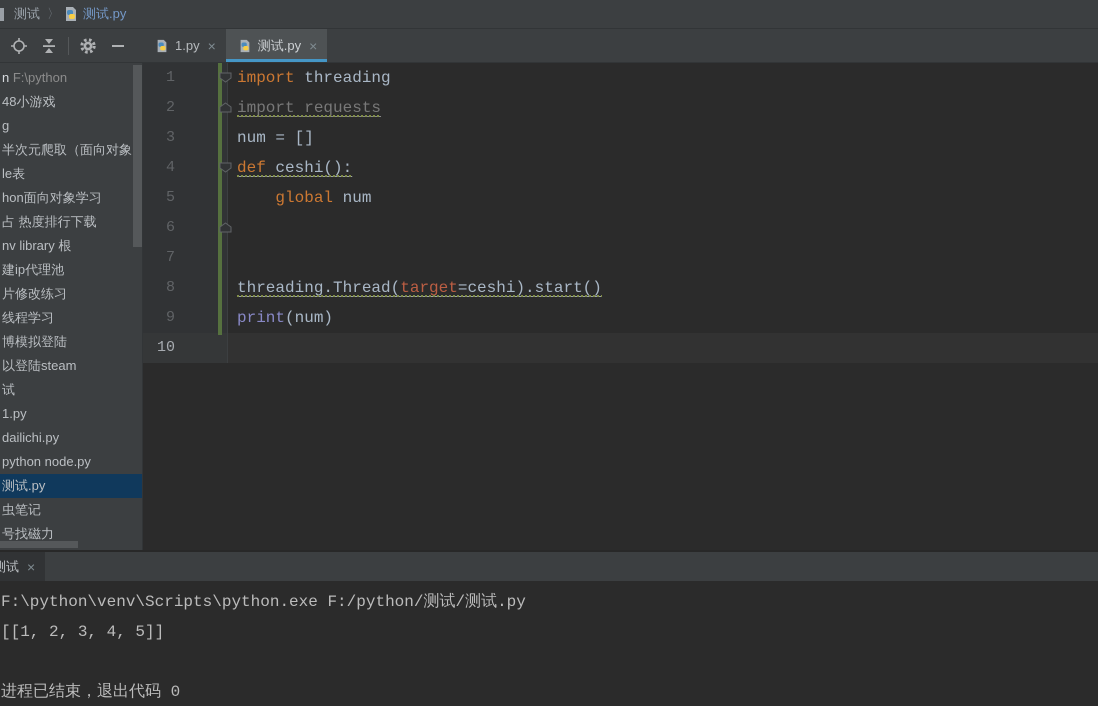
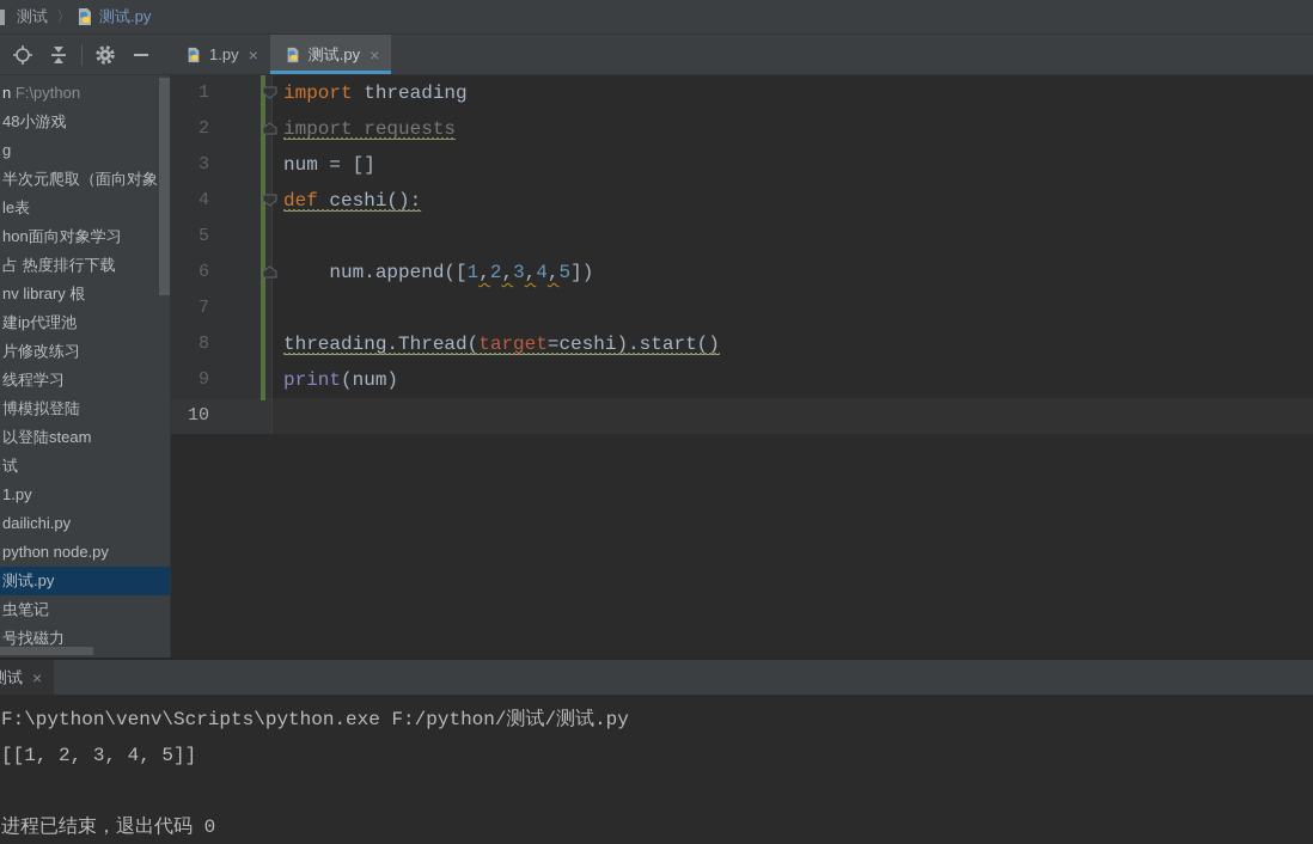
  测试
  〉
  测试.py
  1.py
  ×
  测试.py
  ×
  n F:\python
  48小游戏
  g
  半次元爬取（面向对象
  le表
  hon面向对象学习
  占 热度排行下载
  nv library 根
  建ip代理池
  片修改练习
  线程学习
  博模拟登陆
  以登陆steam
  试
  1.py
  dailichi.py
  python node.py
  测试.py
  虫笔记
  号找磁力
  1
  import threading
  2
  import requests
  3
  num = []
  4
  def ceshi():
  5
- global num
  6
+ num.append([1,2,3,4,5])
  7
  8
  threading.Thread(target=ceshi).start()
  9
  print(num)
  10
  ×
  F:\python\venv\Scripts\python.exe F:/python/测试/测试.py
  [[1, 2, 3, 4, 5]]
  进程已结束，退出代码 0
